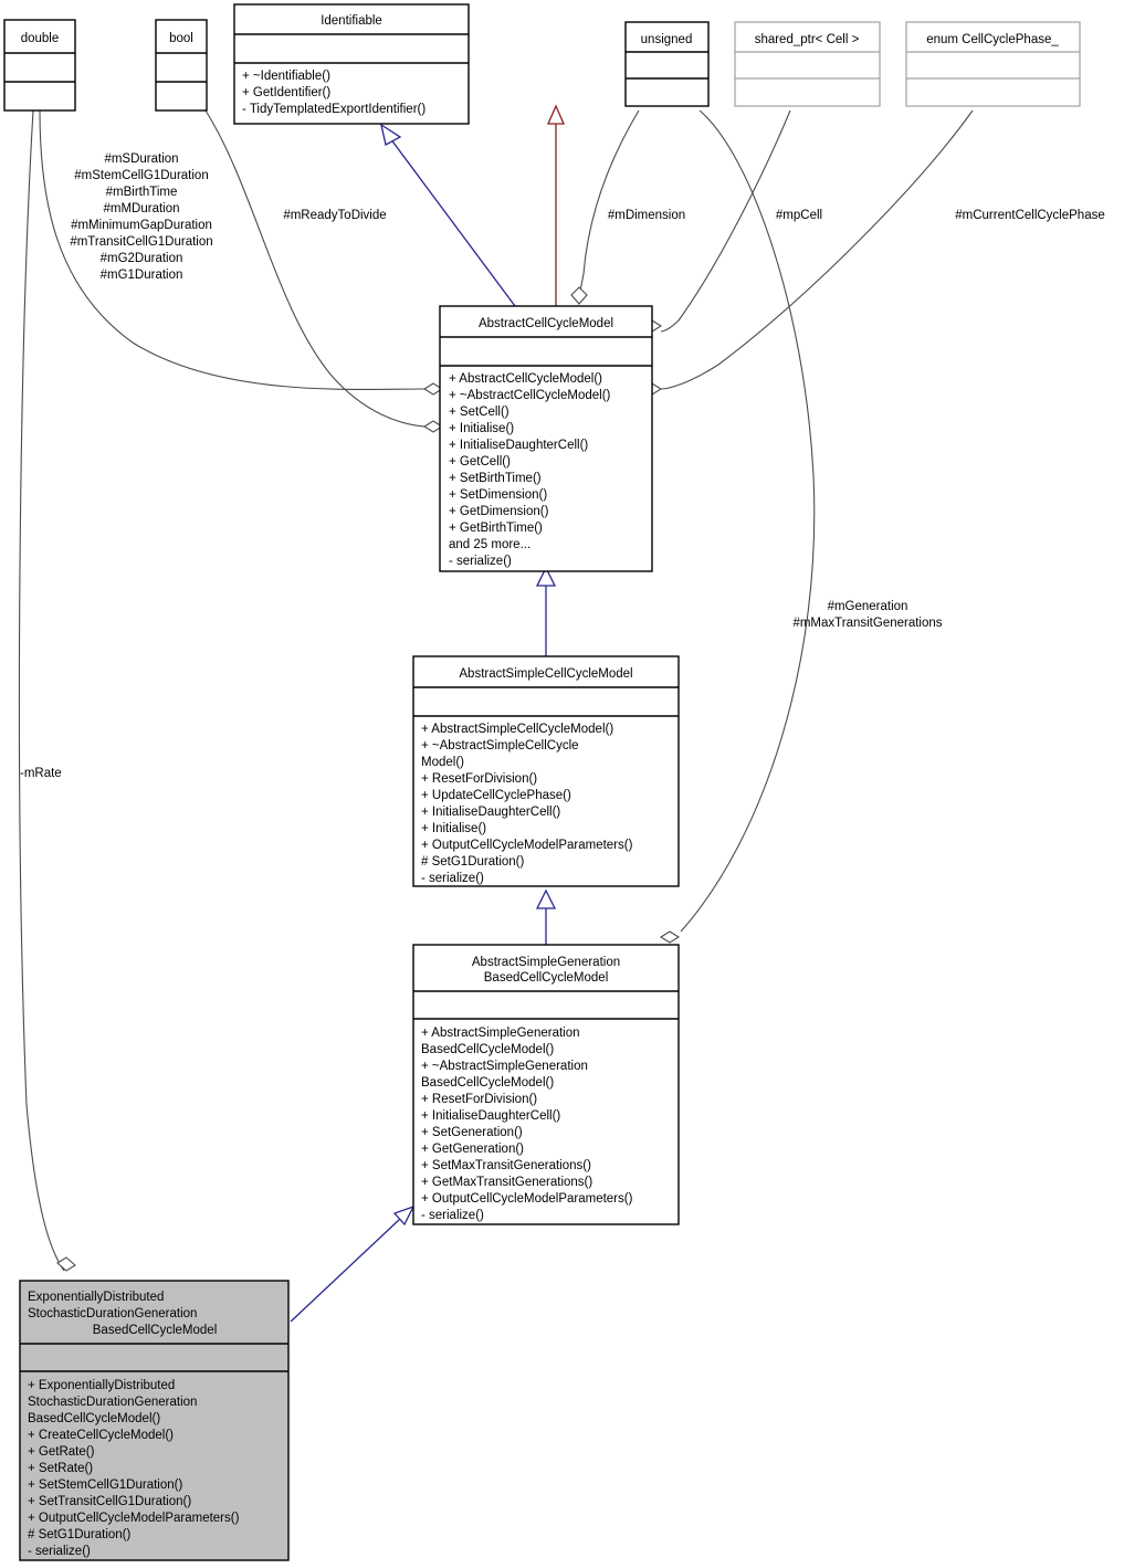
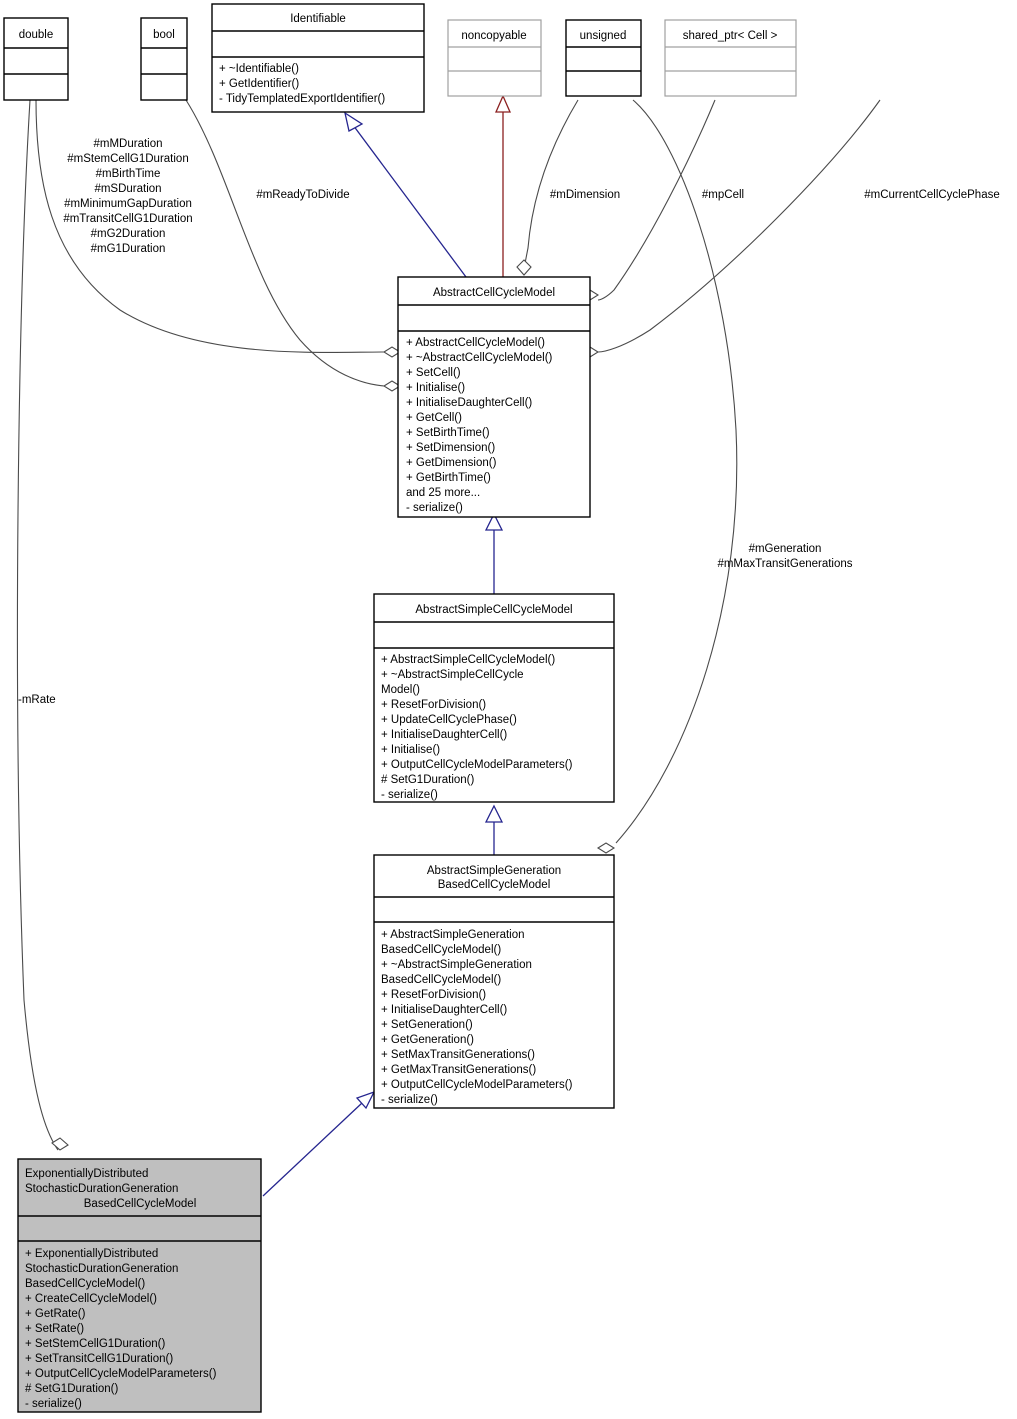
  double
  bool
  Identifiable
  + ~Identifiable()
  + GetIdentifier()
  - TidyTemplatedExportIdentifier()
+ noncopyable
  unsigned
  shared_ptr< Cell >
- enum CellCyclePhase_
  AbstractCellCycleModel
  + AbstractCellCycleModel()
  + ~AbstractCellCycleModel()
  + SetCell()
  + Initialise()
  + InitialiseDaughterCell()
  + GetCell()
  + SetBirthTime()
  + SetDimension()
  + GetDimension()
  + GetBirthTime()
  and 25 more...
  - serialize()
  AbstractSimpleCellCycleModel
  + AbstractSimpleCellCycleModel()
  + ~AbstractSimpleCellCycle
  Model()
  + ResetForDivision()
  + UpdateCellCyclePhase()
  + InitialiseDaughterCell()
  + Initialise()
  + OutputCellCycleModelParameters()
  # SetG1Duration()
  - serialize()
  AbstractSimpleGeneration
  BasedCellCycleModel
  + AbstractSimpleGeneration
  BasedCellCycleModel()
  + ~AbstractSimpleGeneration
  BasedCellCycleModel()
  + ResetForDivision()
  + InitialiseDaughterCell()
  + SetGeneration()
  + GetGeneration()
  + SetMaxTransitGenerations()
  + GetMaxTransitGenerations()
  + OutputCellCycleModelParameters()
  - serialize()
  ExponentiallyDistributed
  StochasticDurationGeneration
  BasedCellCycleModel
  + ExponentiallyDistributed
  StochasticDurationGeneration
  BasedCellCycleModel()
  + CreateCellCycleModel()
  + GetRate()
  + SetRate()
  + SetStemCellG1Duration()
  + SetTransitCellG1Duration()
  + OutputCellCycleModelParameters()
  # SetG1Duration()
  - serialize()
- #mSDuration
+ #mMDuration
  #mStemCellG1Duration
  #mBirthTime
- #mMDuration
+ #mSDuration
  #mMinimumGapDuration
  #mTransitCellG1Duration
  #mG2Duration
  #mG1Duration
  #mReadyToDivide
  #mDimension
  #mpCell
  #mCurrentCellCyclePhase
  #mGeneration
  #mMaxTransitGenerations
  -mRate
